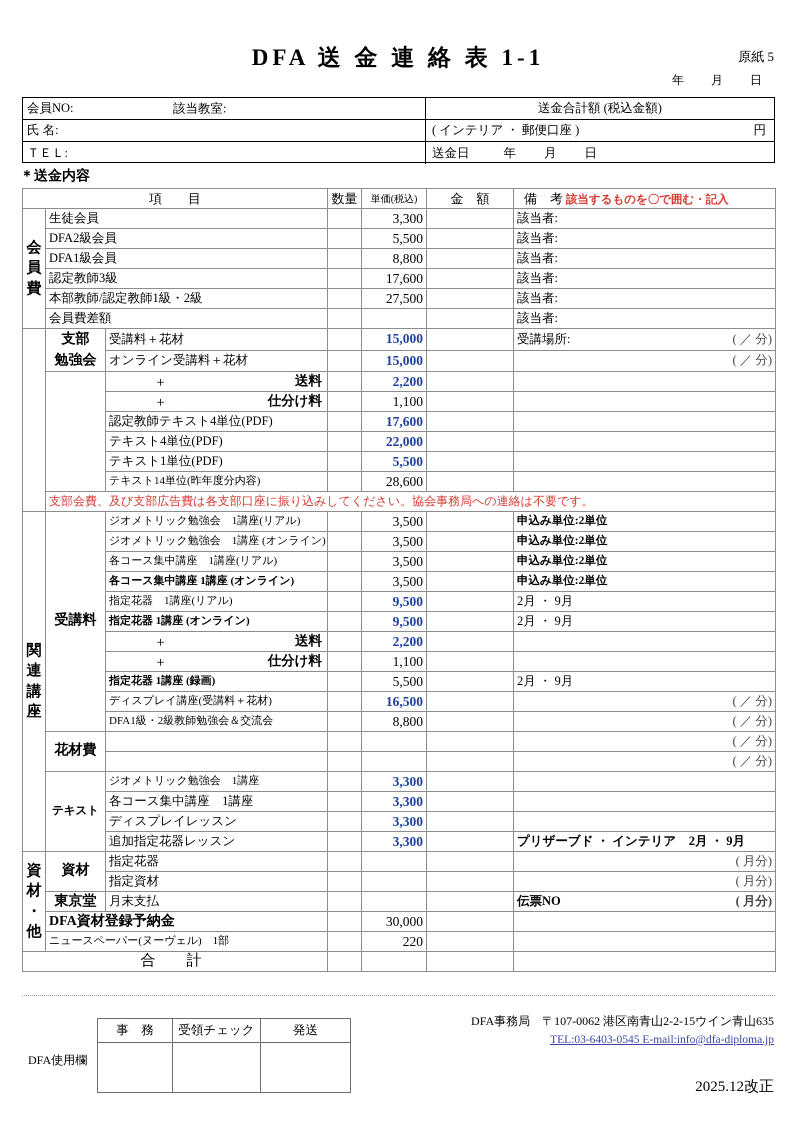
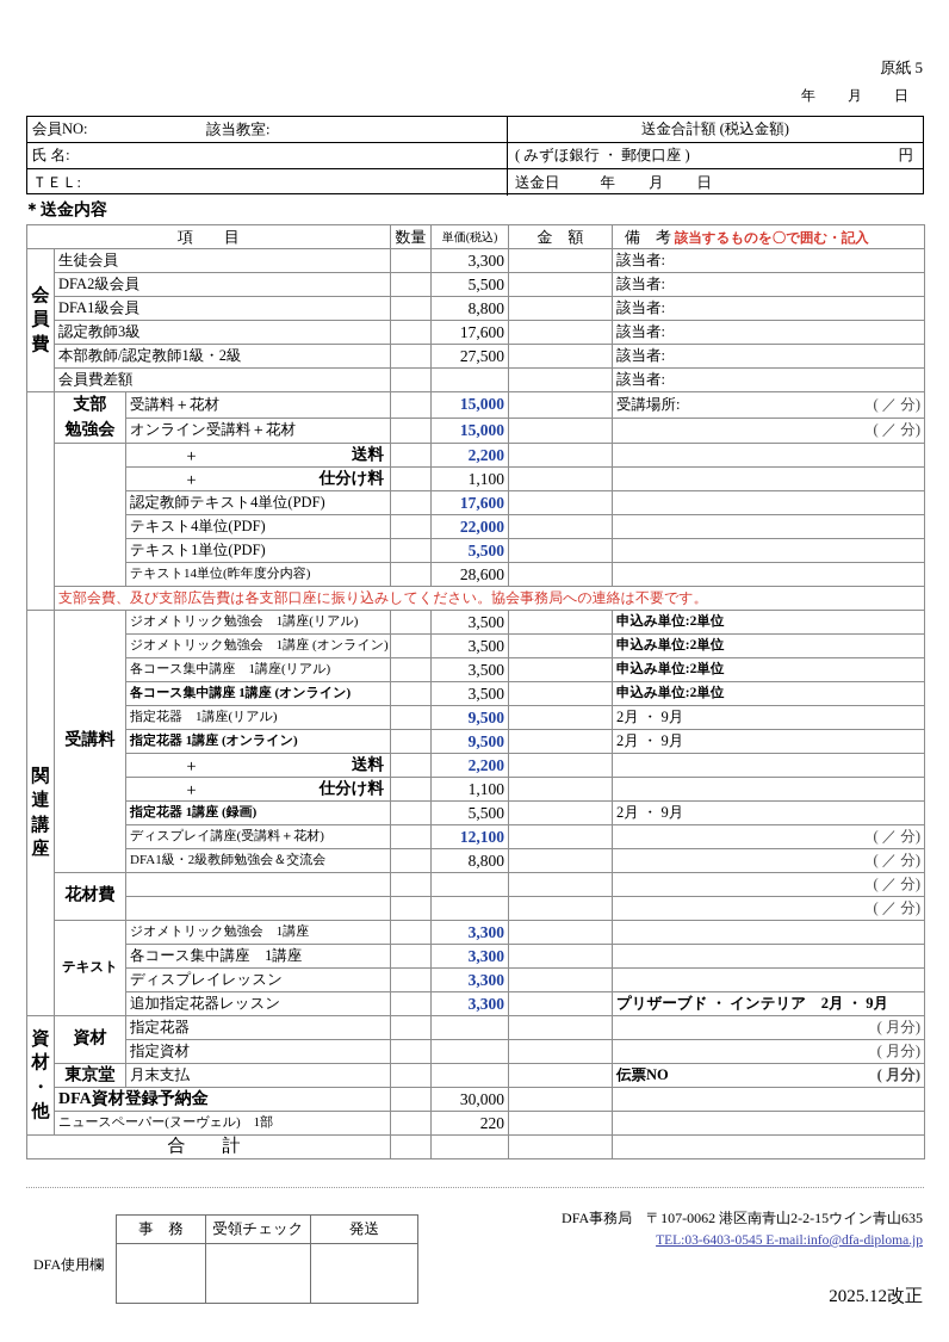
- DFA 送 金 連 絡 表 1-1
  原紙 5
  年 月 日
  会員NO:
  該当教室:
  送金合計額 (税込金額)
  氏 名:
- ( インテリア ・ 郵便口座 )
+ ( みずほ銀行 ・ 郵便口座 )
  円
  ＴＥＬ:
  送金日
  年
  月
  日
  ＊送金内容
  項 目	数量	単価(税込)	金 額	備 考 該当するものを〇で囲む・記入
  会員費	生徒会員		3,300		該当者:
  DFA2級会員		5,500		該当者:
  DFA1級会員		8,800		該当者:
  認定教師3級		17,600		該当者:
  本部教師/認定教師1級・2級		27,500		該当者:
  会員費差額				該当者:
  	支部勉強会	受講料＋花材		15,000		受講場所: ( ／ 分)
  オンライン受講料＋花材		15,000		( ／ 分)
  	＋ 送料		2,200
  ＋ 仕分け料		1,100
  認定教師テキスト4単位(PDF)		17,600
  テキスト4単位(PDF)		22,000
  テキスト1単位(PDF)		5,500
  テキスト14単位(昨年度分内容)		28,600
  支部会費、及び支部広告費は各支部口座に振り込みしてください。協会事務局への連絡は不要です。
  関連講座	受講料	ジオメトリック勉強会 1講座(リアル)		3,500		申込み単位:2単位
  ジオメトリック勉強会 1講座 (オンライン)		3,500		申込み単位:2単位
  各コース集中講座 1講座(リアル)		3,500		申込み単位:2単位
  各コース集中講座 1講座 (オンライン)		3,500		申込み単位:2単位
  指定花器 1講座(リアル)		9,500		2月 ・ 9月
  指定花器 1講座 (オンライン)		9,500		2月 ・ 9月
  ＋ 送料		2,200
  ＋ 仕分け料		1,100
  指定花器 1講座 (録画)		5,500		2月 ・ 9月
- ディスプレイ講座(受講料＋花材)		16,500		( ／ 分)
+ ディスプレイ講座(受講料＋花材)		12,100		( ／ 分)
  DFA1級・2級教師勉強会＆交流会		8,800		( ／ 分)
  花材費					( ／ 分)
  				( ／ 分)
  テキスト	ジオメトリック勉強会 1講座		3,300
  各コース集中講座 1講座		3,300
  ディスプレイレッスン		3,300
  追加指定花器レッスン		3,300		プリザーブド ・ インテリア 2月 ・ 9月
  資材・他	資材	指定花器				( 月分)
  指定資材				( 月分)
  東京堂	月末支払				伝票NO ( 月分)
  DFA資材登録予納金		30,000
  ニュースペーパー(ヌーヴェル) 1部		220
  合 計
  DFA使用欄
  事 務	受領チェック	発送
  DFA事務局 〒107-0062 港区南青山2-2-15ウイン青山635
  TEL:03-6403-0545 E-mail:info@dfa-diploma.jp
  2025.12改正
